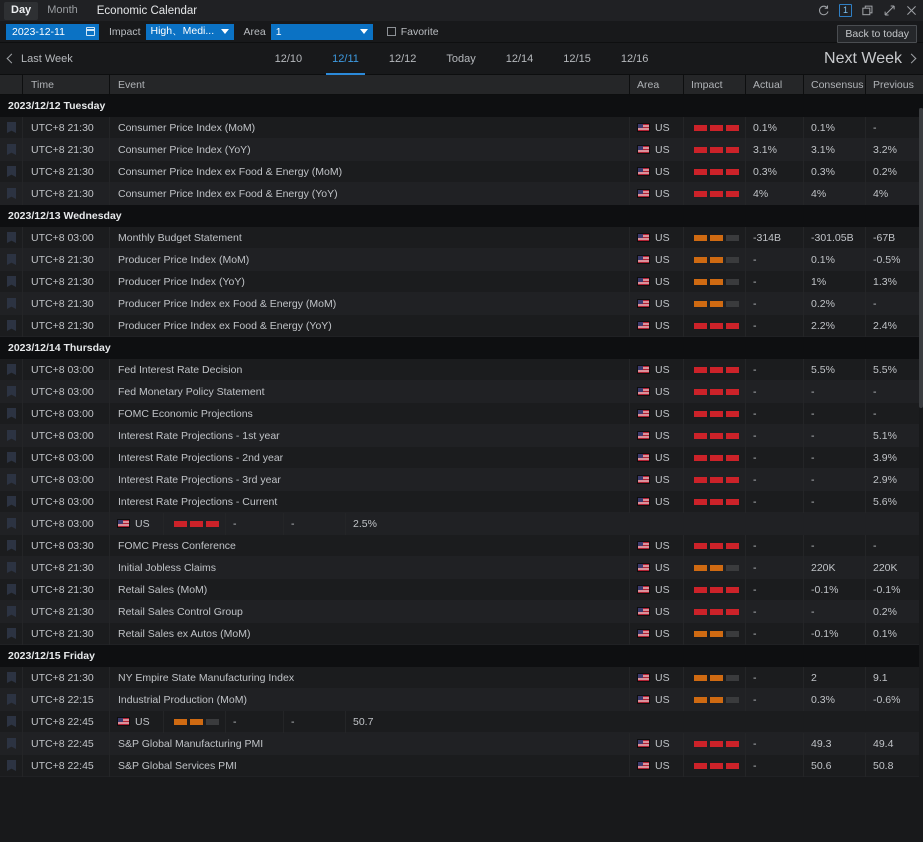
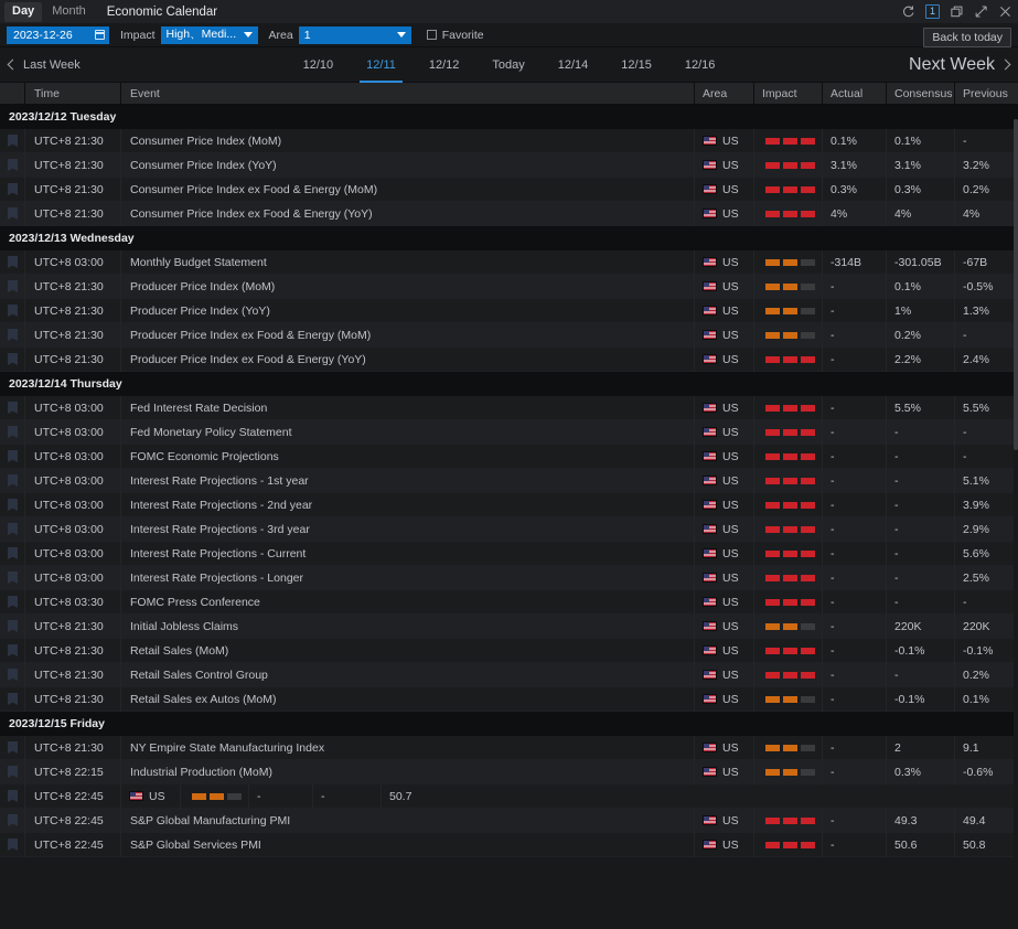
  Day
  Month
  Economic Calendar
  1
- 2023-12-11
+ 2023-12-26
  Impact
  High、Medi...
  Area
  1
  Favorite
  Back to today
  Last Week
  12/10
  12/11
  12/12
  Today
  12/14
  12/15
  12/16
  Next Week
  Time
  Event
  Area
  Impact
  Actual
  Consensus
  Previous
  2023/12/12 Tuesday
  UTC+8 21:30
  Consumer Price Index (MoM)
  US
  0.1%
  0.1%
  -
  UTC+8 21:30
  Consumer Price Index (YoY)
  US
  3.1%
  3.1%
  3.2%
  UTC+8 21:30
  Consumer Price Index ex Food & Energy (MoM)
  US
  0.3%
  0.3%
  0.2%
  UTC+8 21:30
  Consumer Price Index ex Food & Energy (YoY)
  US
  4%
  4%
  4%
  2023/12/13 Wednesday
  UTC+8 03:00
  Monthly Budget Statement
  US
  -314B
  -301.05B
  -67B
  UTC+8 21:30
  Producer Price Index (MoM)
  US
  -
  0.1%
  -0.5%
  UTC+8 21:30
  Producer Price Index (YoY)
  US
  -
  1%
  1.3%
  UTC+8 21:30
  Producer Price Index ex Food & Energy (MoM)
  US
  -
  0.2%
  -
  UTC+8 21:30
  Producer Price Index ex Food & Energy (YoY)
  US
  -
  2.2%
  2.4%
  2023/12/14 Thursday
  UTC+8 03:00
  Fed Interest Rate Decision
  US
  -
  5.5%
  5.5%
  UTC+8 03:00
  Fed Monetary Policy Statement
  US
  -
  -
  -
  UTC+8 03:00
  FOMC Economic Projections
  US
  -
  -
  -
  UTC+8 03:00
  Interest Rate Projections - 1st year
  US
  -
  -
  5.1%
  UTC+8 03:00
  Interest Rate Projections - 2nd year
  US
  -
  -
  3.9%
  UTC+8 03:00
  Interest Rate Projections - 3rd year
  US
  -
  -
  2.9%
  UTC+8 03:00
  Interest Rate Projections - Current
  US
  -
  -
  5.6%
  UTC+8 03:00
+ Interest Rate Projections - Longer
  US
  -
  -
  2.5%
  UTC+8 03:30
  FOMC Press Conference
  US
  -
  -
  -
  UTC+8 21:30
  Initial Jobless Claims
  US
  -
  220K
  220K
  UTC+8 21:30
  Retail Sales (MoM)
  US
  -
  -0.1%
  -0.1%
  UTC+8 21:30
  Retail Sales Control Group
  US
  -
  -
  0.2%
  UTC+8 21:30
  Retail Sales ex Autos (MoM)
  US
  -
  -0.1%
  0.1%
  2023/12/15 Friday
  UTC+8 21:30
  NY Empire State Manufacturing Index
  US
  -
  2
  9.1
  UTC+8 22:15
  Industrial Production (MoM)
  US
  -
  0.3%
  -0.6%
  UTC+8 22:45
  US
  -
  -
  50.7
  UTC+8 22:45
  S&P Global Manufacturing PMI
  US
  -
  49.3
  49.4
  UTC+8 22:45
  S&P Global Services PMI
  US
  -
  50.6
  50.8
